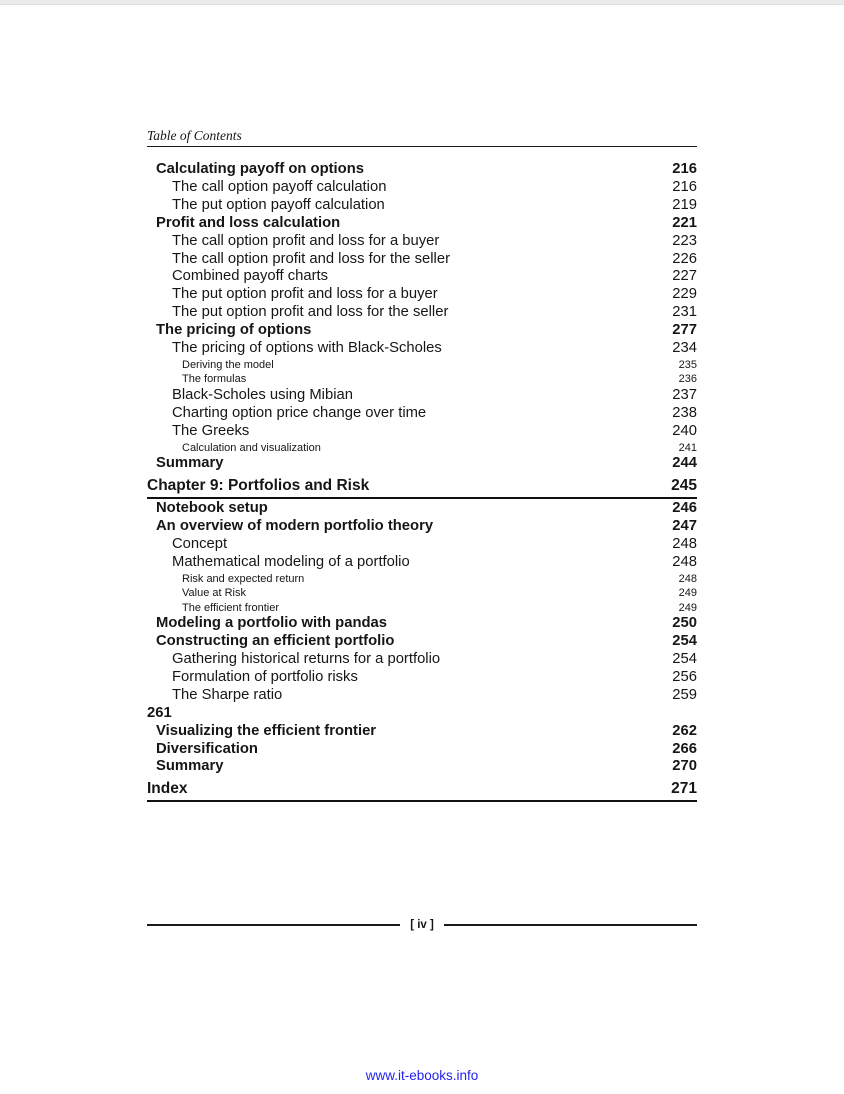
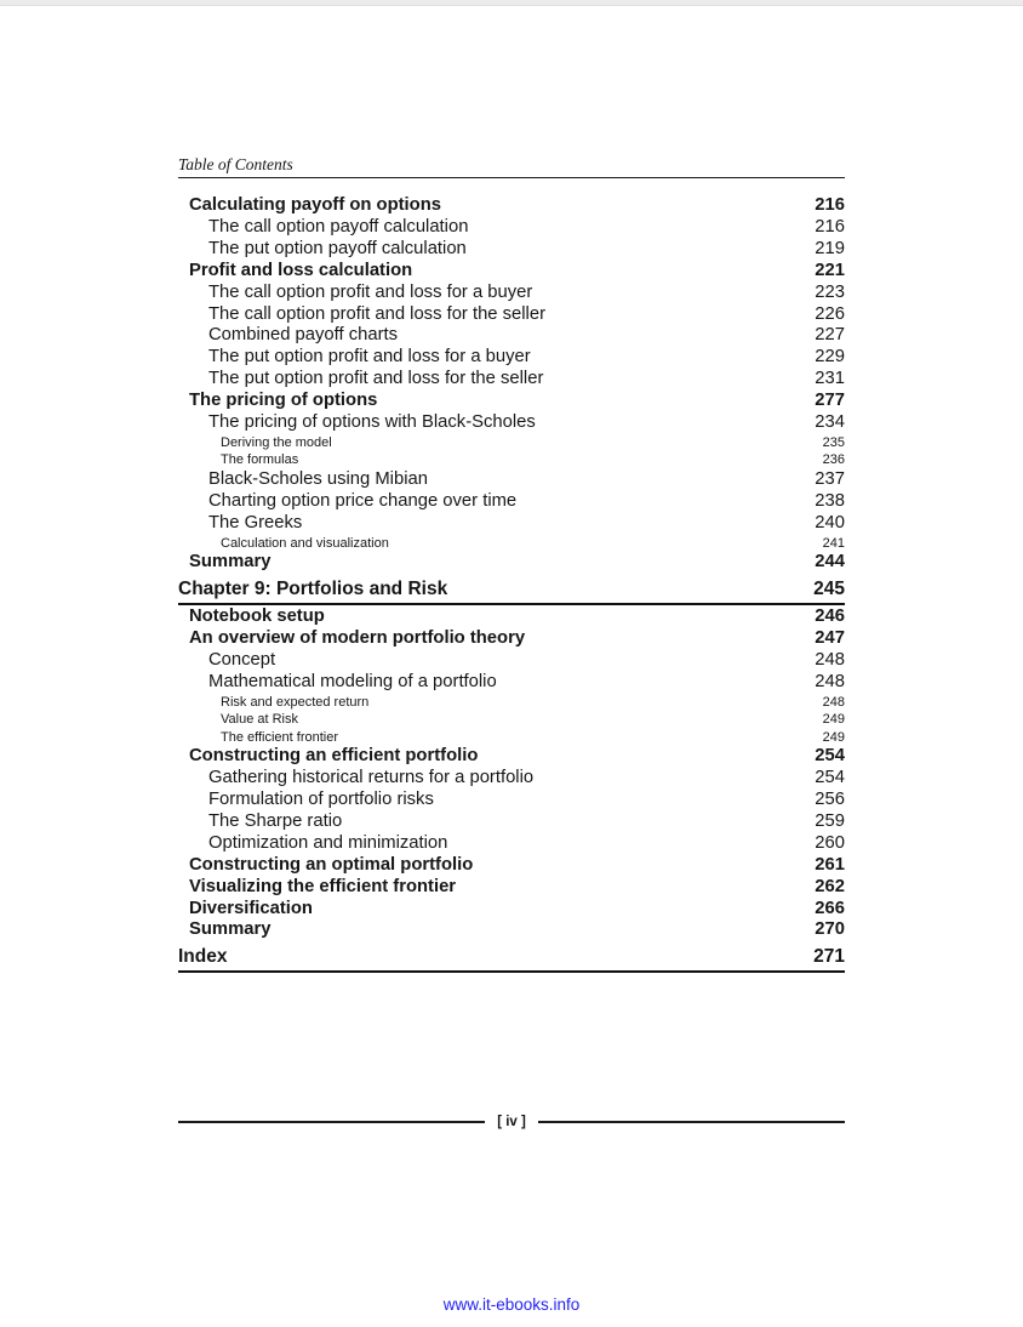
  Table of Contents
  Calculating payoff on options
  216
  The call option payoff calculation
  216
  The put option payoff calculation
  219
  Profit and loss calculation
  221
  The call option profit and loss for a buyer
  223
  The call option profit and loss for the seller
  226
  Combined payoff charts
  227
  The put option profit and loss for a buyer
  229
  The put option profit and loss for the seller
  231
  The pricing of options
  277
  The pricing of options with Black-Scholes
  234
  Deriving the model
  235
  The formulas
  236
  Black-Scholes using Mibian
  237
  Charting option price change over time
  238
  The Greeks
  240
  Calculation and visualization
  241
  Summary
  244
  Chapter 9: Portfolios and Risk
  245
  Notebook setup
  246
  An overview of modern portfolio theory
  247
  Concept
  248
  Mathematical modeling of a portfolio
  248
  Risk and expected return
  248
  Value at Risk
  249
  The efficient frontier
  249
- Modeling a portfolio with pandas
- 250
  Constructing an efficient portfolio
  254
  Gathering historical returns for a portfolio
  254
  Formulation of portfolio risks
  256
  The Sharpe ratio
  259
+ Optimization and minimization
+ 260
+ Constructing an optimal portfolio
  261
  Visualizing the efficient frontier
  262
  Diversification
  266
  Summary
  270
  Index
  271
  [ iv ]
  www.it-ebooks.info
